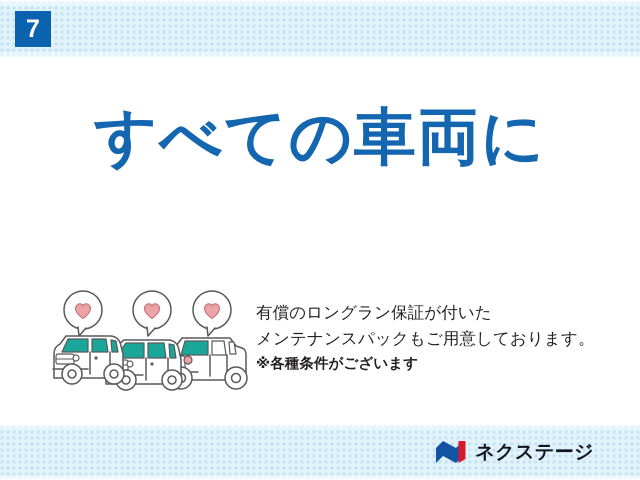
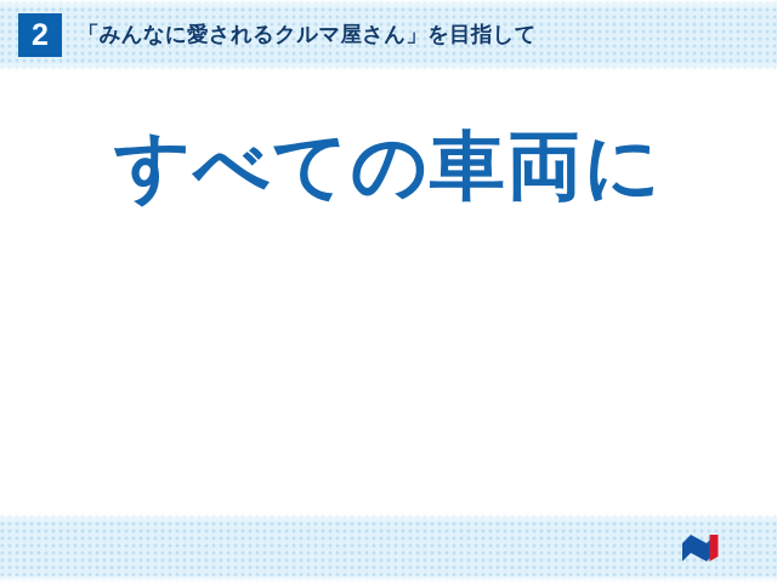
- 7
+ 2
+ 「みんなに愛されるクルマ屋さん」を目指して
  すべての車両に
- 有償のロングラン保証が付いた
- メンテナンスパックもご用意しております。
- ※各種条件がございます
- ネクステージ
